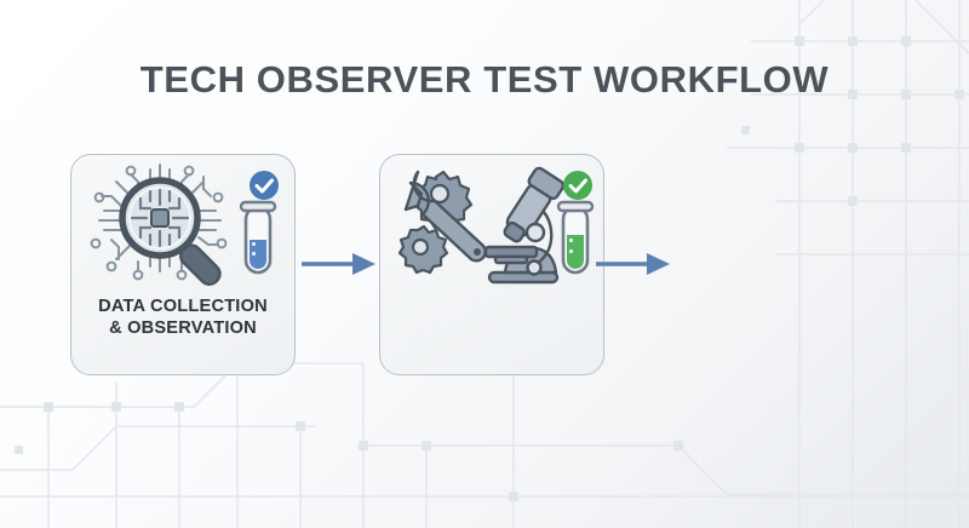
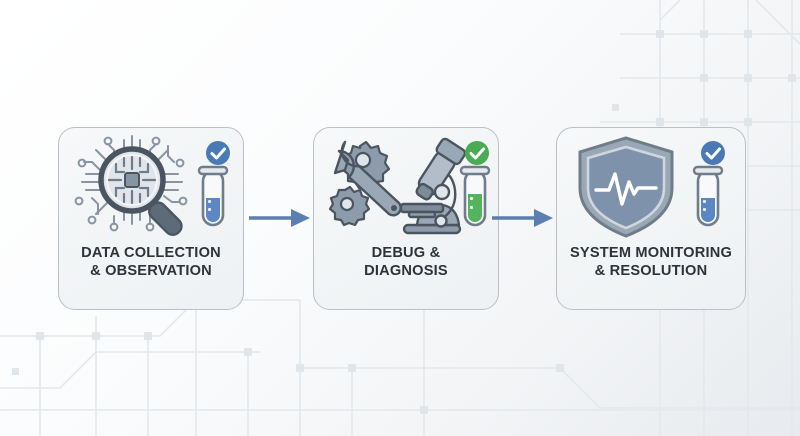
- TECH OBSERVER TEST WORKFLOW
  DATA COLLECTION
  & OBSERVATION
+ DEBUG &
+ DIAGNOSIS
+ SYSTEM MONITORING
+ & RESOLUTION
